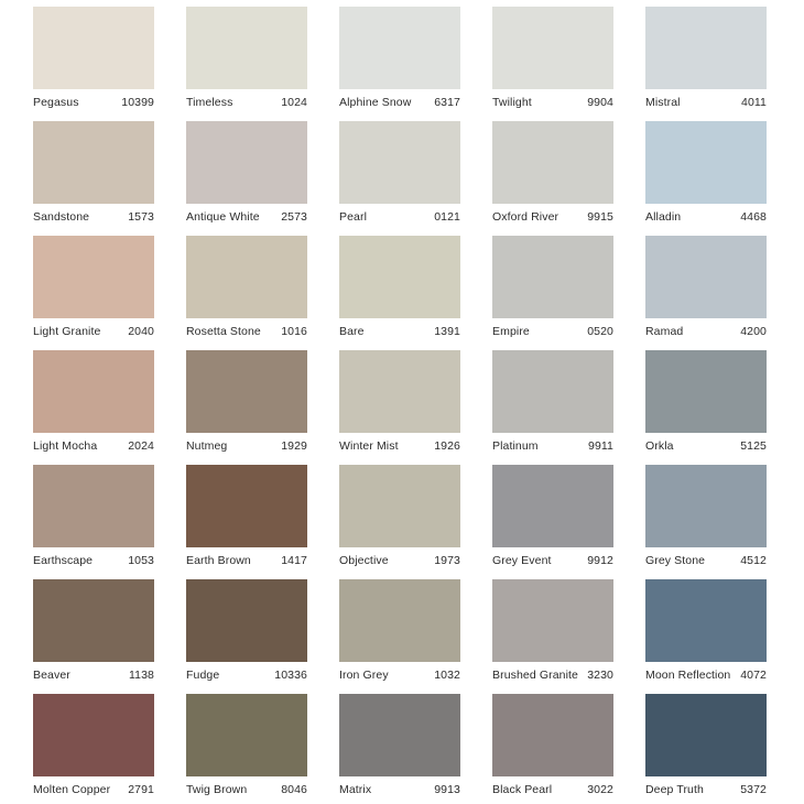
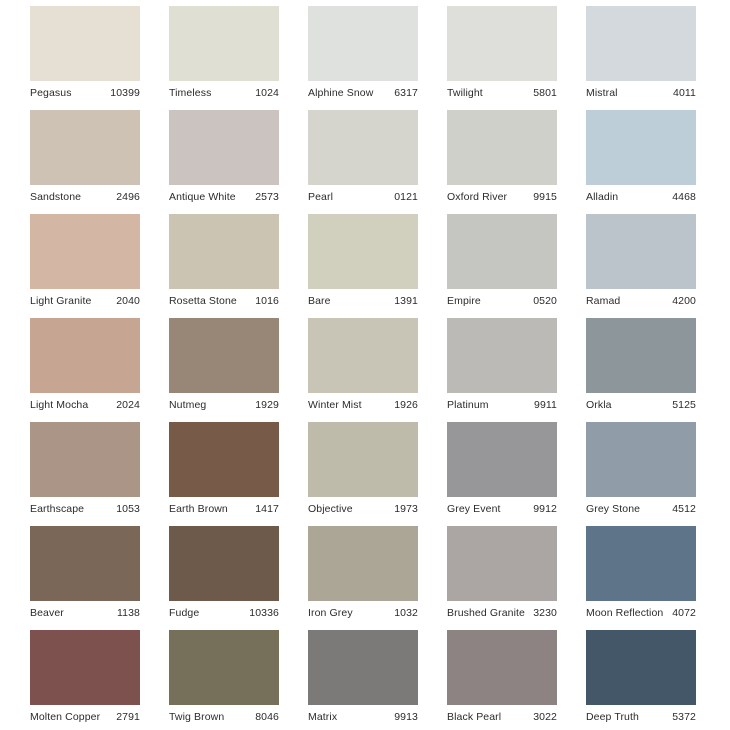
  Pegasus
  10399
  Timeless
  1024
  Alphine Snow
  6317
  Twilight
- 9904
+ 5801
  Mistral
  4011
  Sandstone
- 1573
+ 2496
  Antique White
  2573
  Pearl
  0121
  Oxford River
  9915
  Alladin
  4468
  Light Granite
  2040
  Rosetta Stone
  1016
  Bare
  1391
  Empire
  0520
  Ramad
  4200
  Light Mocha
  2024
  Nutmeg
  1929
  Winter Mist
  1926
  Platinum
  9911
  Orkla
  5125
  Earthscape
  1053
  Earth Brown
  1417
  Objective
  1973
  Grey Event
  9912
  Grey Stone
  4512
  Beaver
  1138
  Fudge
  10336
  Iron Grey
  1032
  Brushed Granite
  3230
  Moon Reflection
  4072
  Molten Copper
  2791
  Twig Brown
  8046
  Matrix
  9913
  Black Pearl
  3022
  Deep Truth
  5372
